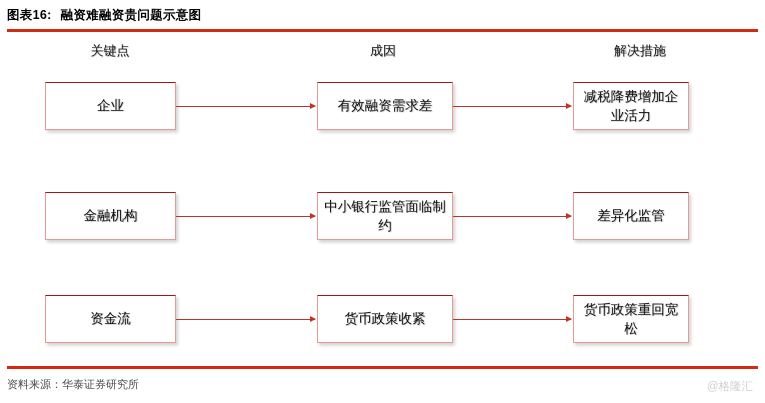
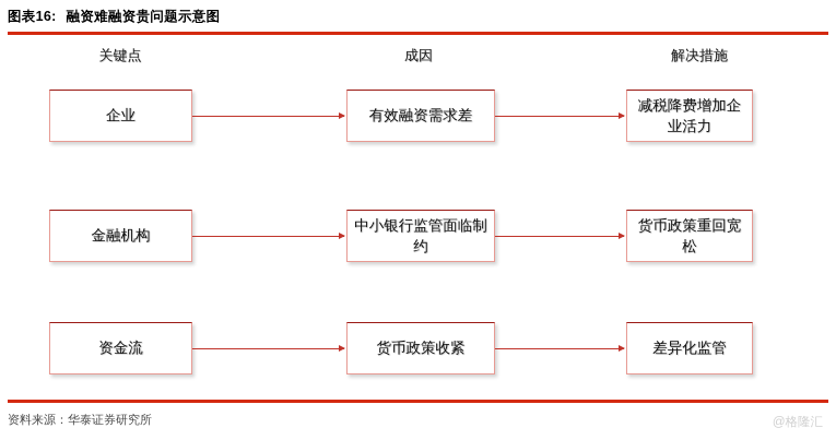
  图表16: 融资难融资贵问题示意图
  关键点
  成因
  解决措施
  企业
  有效融资需求差
  减税降费增加企业活力
  金融机构
  中小银行监管面临制约
- 差异化监管
+ 货币政策重回宽松
  资金流
  货币政策收紧
- 货币政策重回宽松
+ 差异化监管
  资料来源：华泰证券研究所
  @格隆汇
